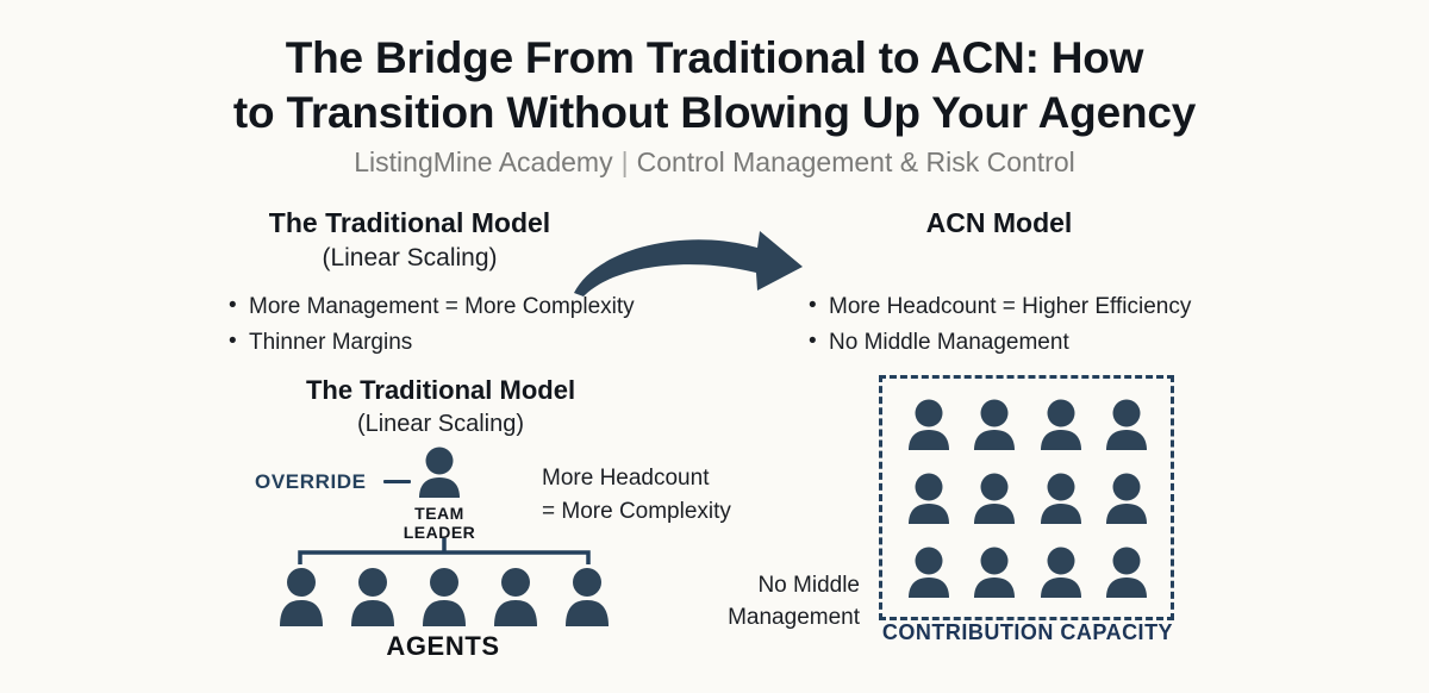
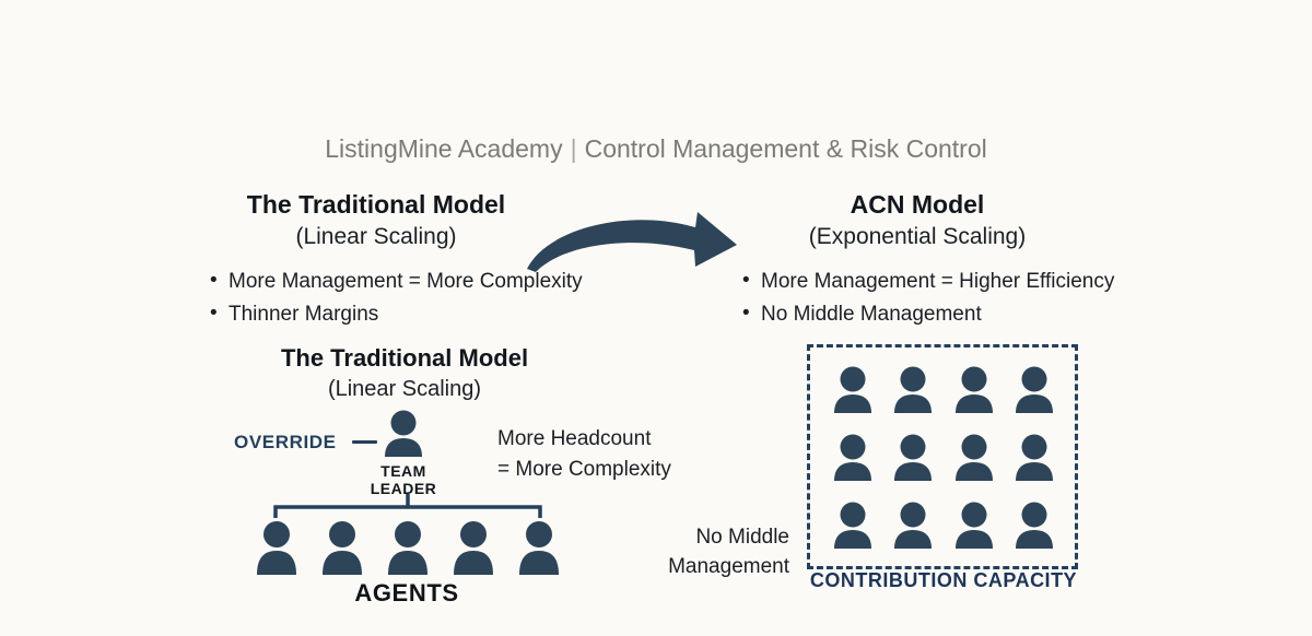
- The Bridge From Traditional to ACN: How
- to Transition Without Blowing Up Your Agency
  ListingMine Academy | Control Management & Risk Control
  The Traditional Model
  (Linear Scaling)
  More Management = More Complexity
  Thinner Margins
  ACN Model
+ (Exponential Scaling)
- More Headcount = Higher Efficiency
+ More Management = Higher Efficiency
  No Middle Management
  The Traditional Model
  (Linear Scaling)
  OVERRIDE
  TEAM
  LEADER
  AGENTS
  More Headcount
  = More Complexity
  CONTRIBUTION CAPACITY
  No Middle
  Management
